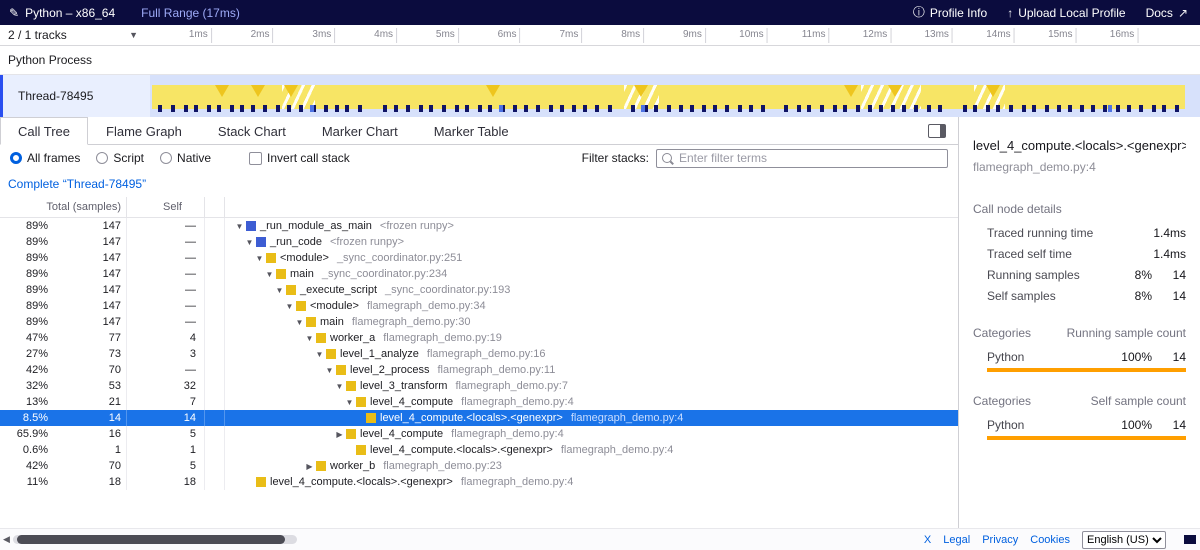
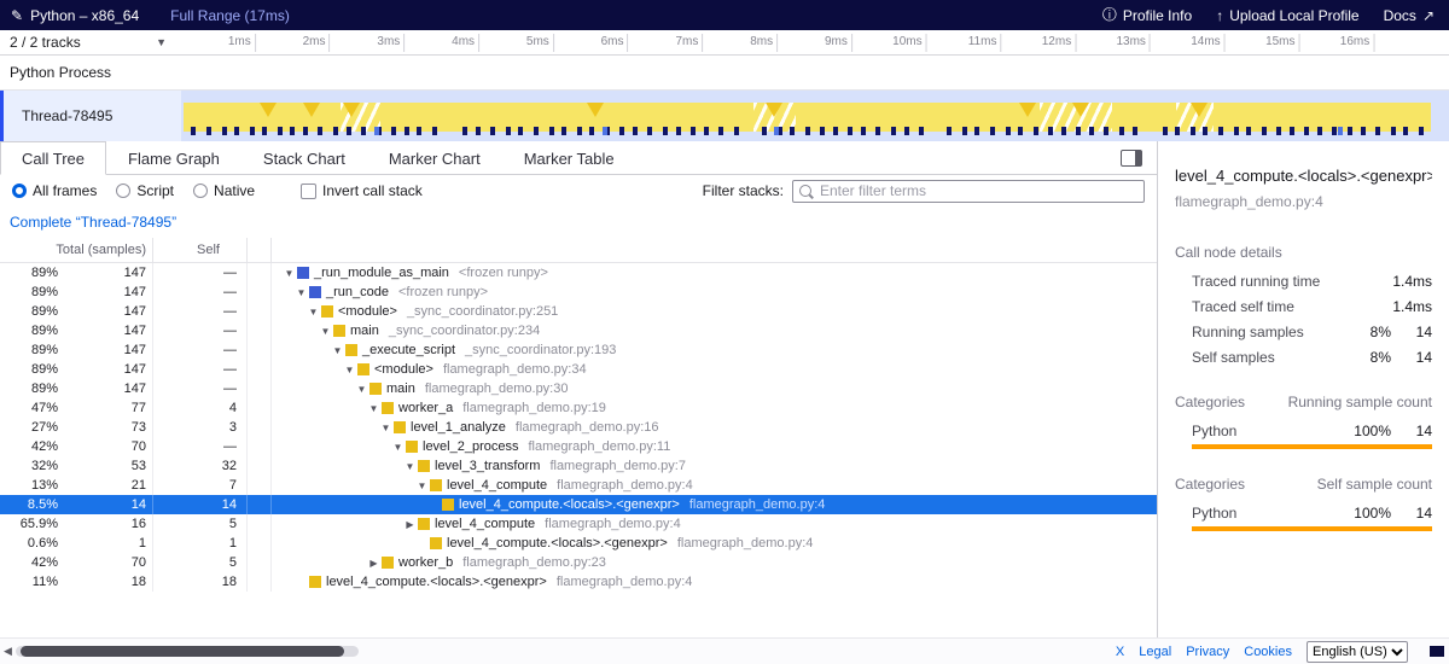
  ✎
  Python – x86_64
  Full Range (17ms)
  ⓘ
  Profile Info
  ↑
  Upload Local Profile
  Docs
  ↗
- 2 / 1 tracks
+ 2 / 2 tracks
  ▼
  1ms
  2ms
  3ms
  4ms
  5ms
  6ms
  7ms
  8ms
  9ms
  10ms
  11ms
  12ms
  13ms
  14ms
  15ms
  16ms
  Python Process
  Thread-78495
  Call Tree
  Flame Graph
  Stack Chart
  Marker Chart
  Marker Table
  All frames
  Script
  Native
  Invert call stack
  Filter stacks:
  Enter filter terms
  Complete “Thread-78495”
  Total (samples)
  Self
  89%
  147
  —
  ▼
  _run_module_as_main
  <frozen runpy>
  89%
  147
  —
  ▼
  _run_code
  <frozen runpy>
  89%
  147
  —
  ▼
  <module>
  _sync_coordinator.py:251
  89%
  147
  —
  ▼
  main
  _sync_coordinator.py:234
  89%
  147
  —
  ▼
  _execute_script
  _sync_coordinator.py:193
  89%
  147
  —
  ▼
  <module>
  flamegraph_demo.py:34
  89%
  147
  —
  ▼
  main
  flamegraph_demo.py:30
  47%
  77
  4
  ▼
  worker_a
  flamegraph_demo.py:19
  27%
  73
  3
  ▼
  level_1_analyze
  flamegraph_demo.py:16
  42%
  70
  —
  ▼
  level_2_process
  flamegraph_demo.py:11
  32%
  53
  32
  ▼
  level_3_transform
  flamegraph_demo.py:7
  13%
  21
  7
  ▼
  level_4_compute
  flamegraph_demo.py:4
  8.5%
  14
  14
  level_4_compute.<locals>.<genexpr>
  flamegraph_demo.py:4
  65.9%
  16
  5
  ▶
  level_4_compute
  flamegraph_demo.py:4
  0.6%
  1
  1
  level_4_compute.<locals>.<genexpr>
  flamegraph_demo.py:4
  42%
  70
  5
  ▶
  worker_b
  flamegraph_demo.py:23
  11%
  18
  18
  level_4_compute.<locals>.<genexpr>
  flamegraph_demo.py:4
  level_4_compute.<locals>.<genexpr>
  flamegraph_demo.py:4
  Call node details
  Traced running time
  1.4ms
  Traced self time
  1.4ms
  Running samples
  8%
  14
  Self samples
  8%
  14
  Categories
  Running sample count
  Python
  100%
  14
  Categories
  Self sample count
  Python
  100%
  14
  ◀
  X
  Legal
  Privacy
  Cookies
  English (US)
